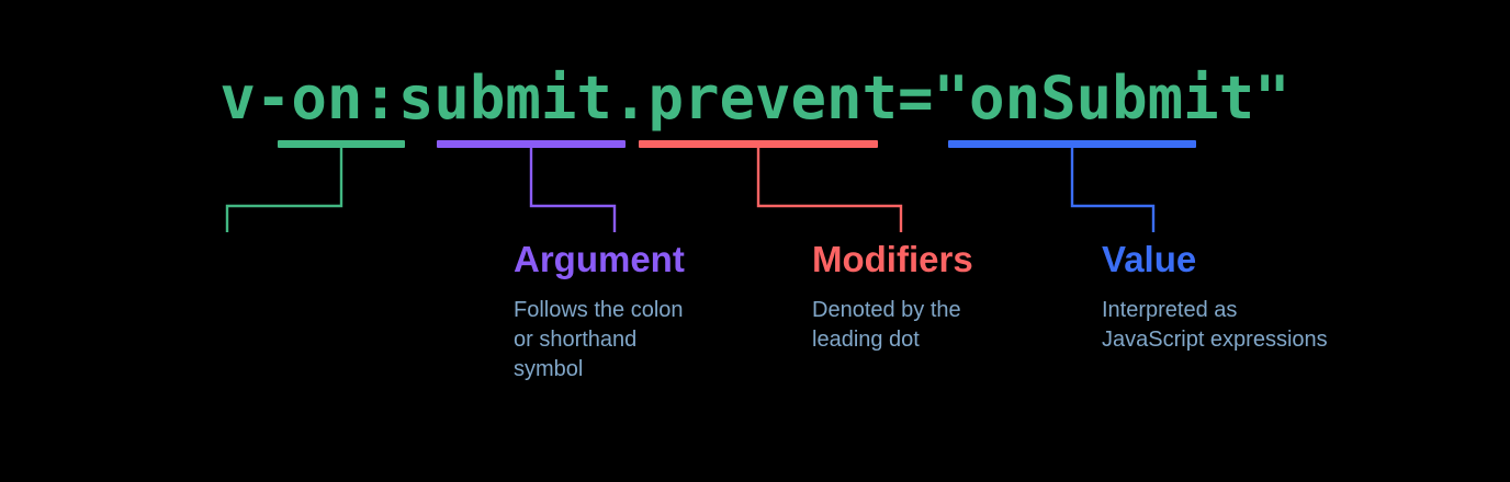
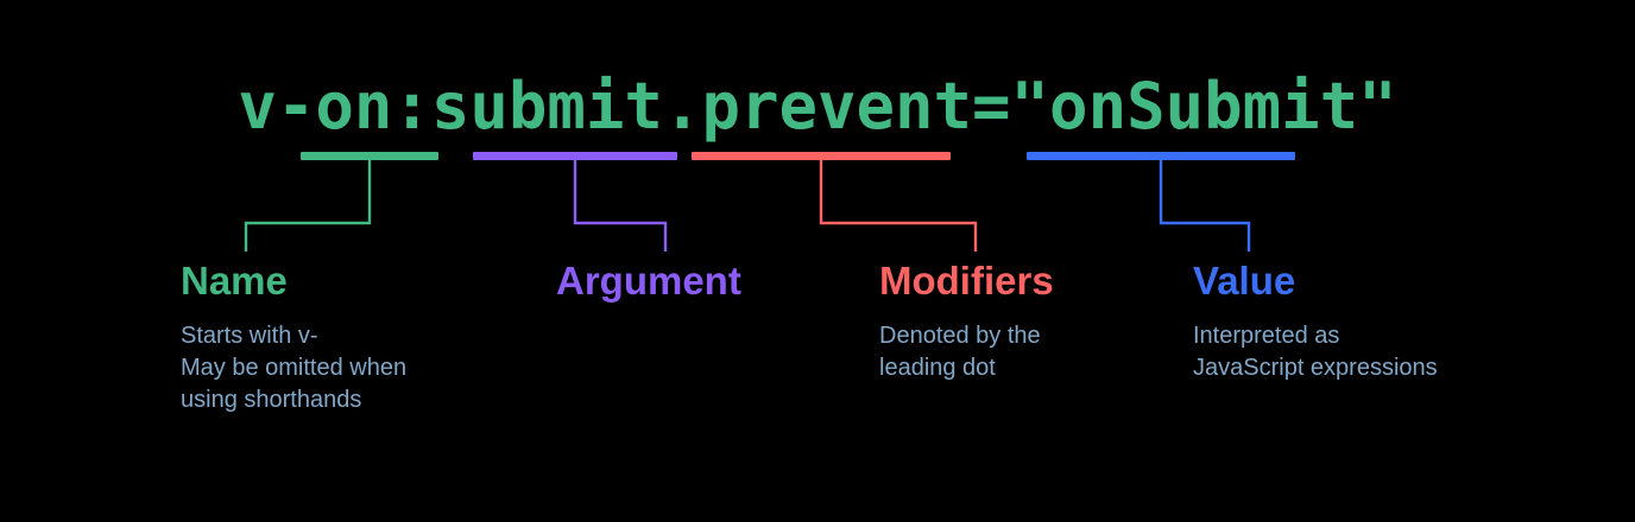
  v-on:submit.prevent="onSubmit"
+ Name
+ Starts with v-
+ May be omitted when
+ using shorthands
  Argument
- Follows the colon
- or shorthand
- symbol
  Modifiers
  Denoted by the
  leading dot
  Value
  Interpreted as
  JavaScript expressions
